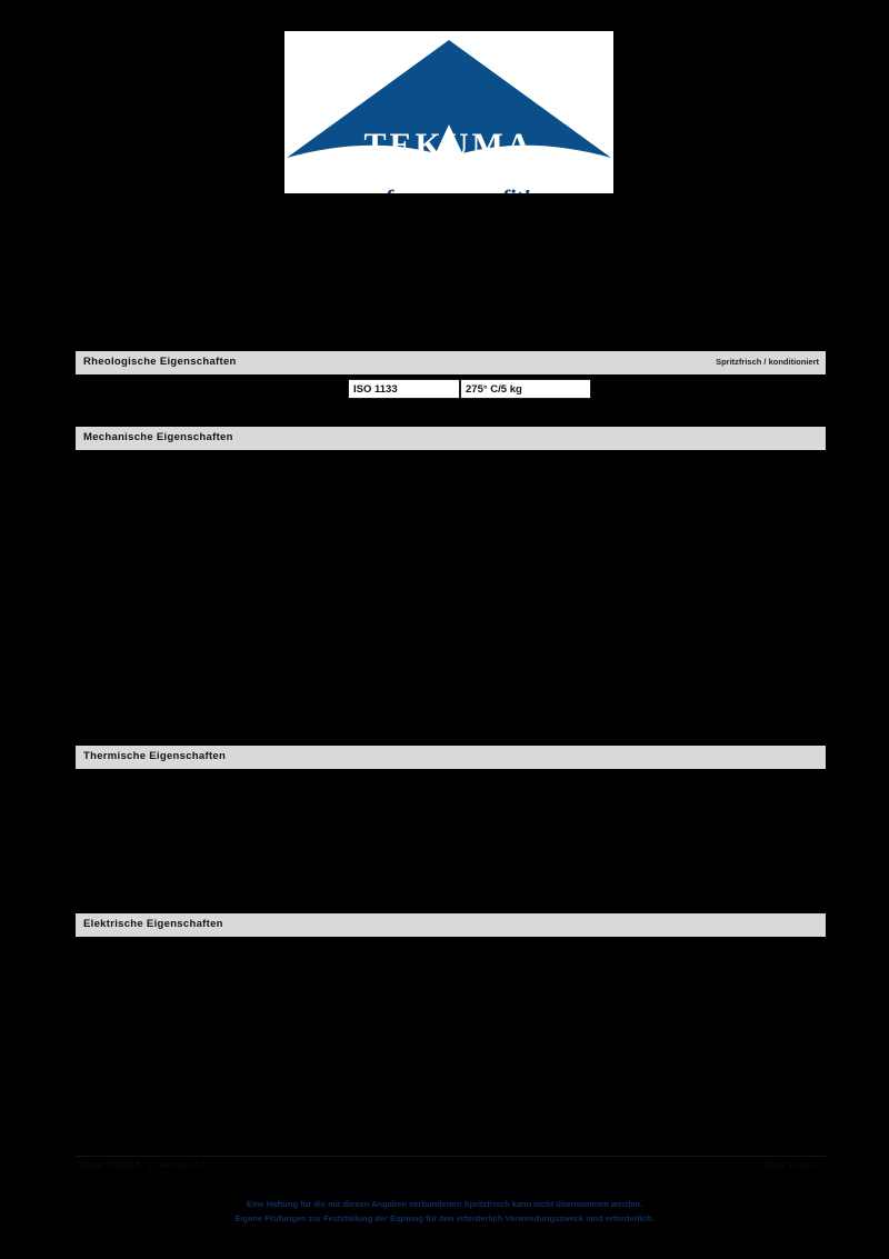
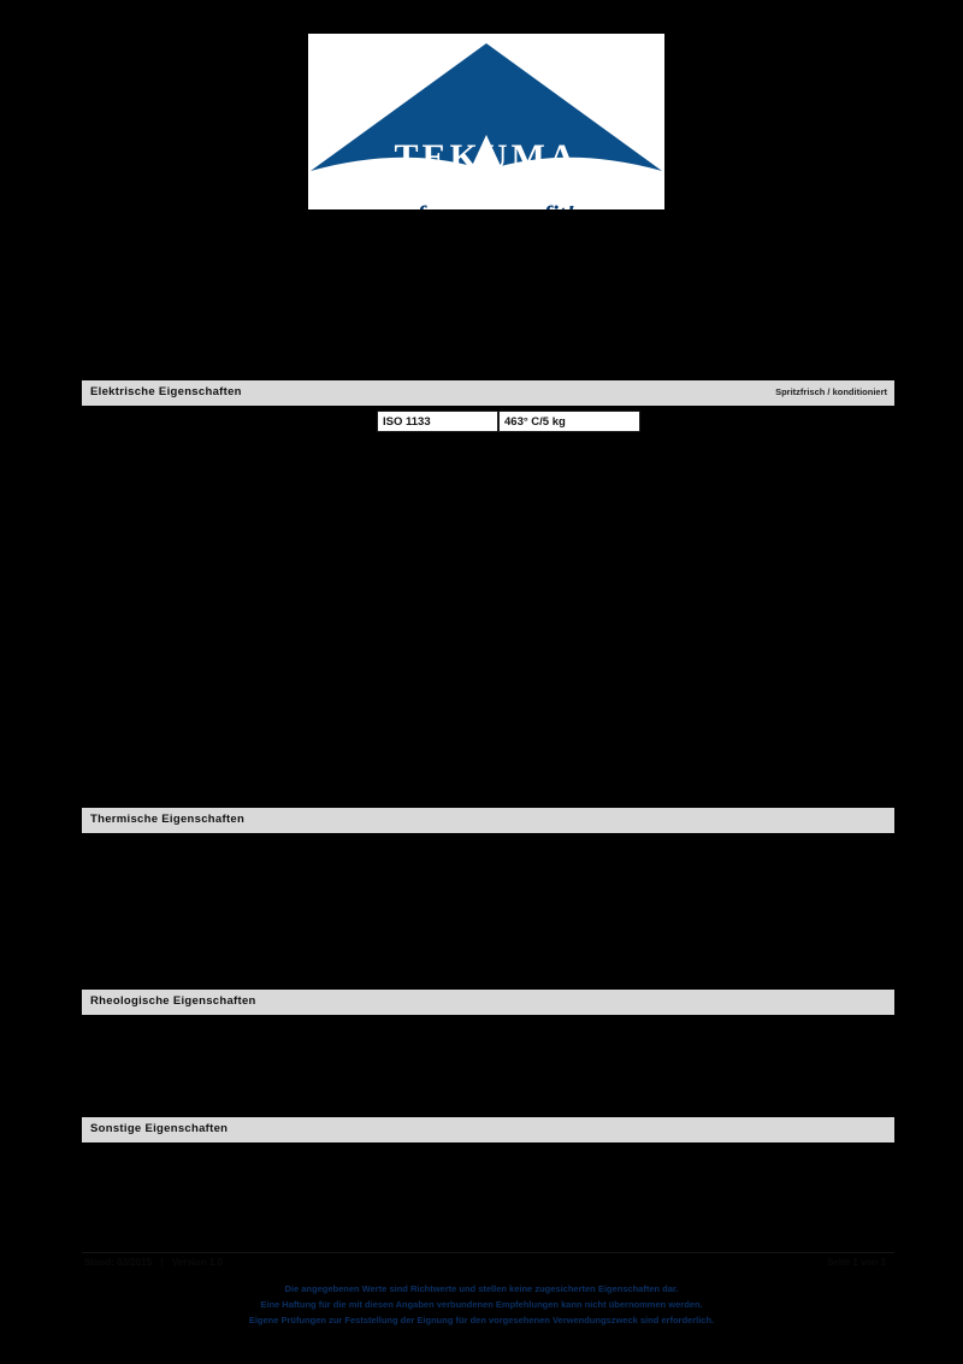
  TEKUMA
- Rheologische Eigenschaften
+ Elektrische Eigenschaften
  Spritzfrisch / konditioniert
  ISO 1133
- 275° C/5 kg
+ 463° C/5 kg
- Mechanische Eigenschaften
  Thermische Eigenschaften
- Elektrische Eigenschaften
+ Rheologische Eigenschaften
+ Sonstige Eigenschaften
+ Die angegebenen Werte sind Richtwerte und stellen keine zugesicherten Eigenschaften dar.
- Eine Haftung für die mit diesen Angaben verbundenen Spritzfrisch kann nicht übernommen werden.
+ Eine Haftung für die mit diesen Angaben verbundenen Empfehlungen kann nicht übernommen werden.
- Eigene Prüfungen zur Feststellung der Eignung für den erforderlich Verwendungszweck sind erforderlich.
+ Eigene Prüfungen zur Feststellung der Eignung für den vorgesehenen Verwendungszweck sind erforderlich.
